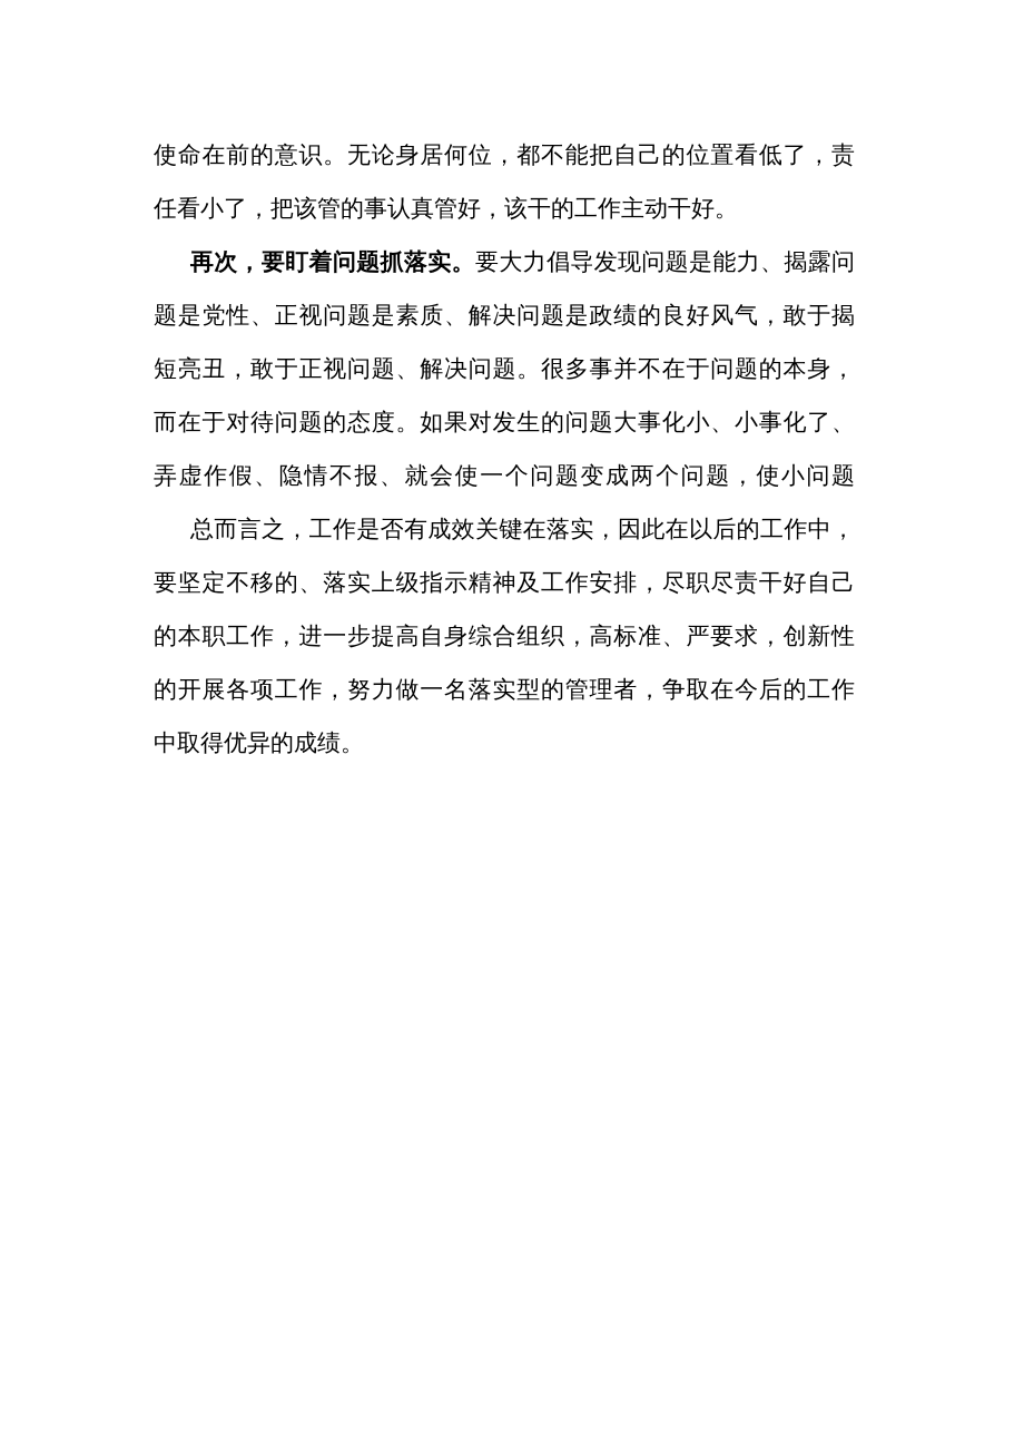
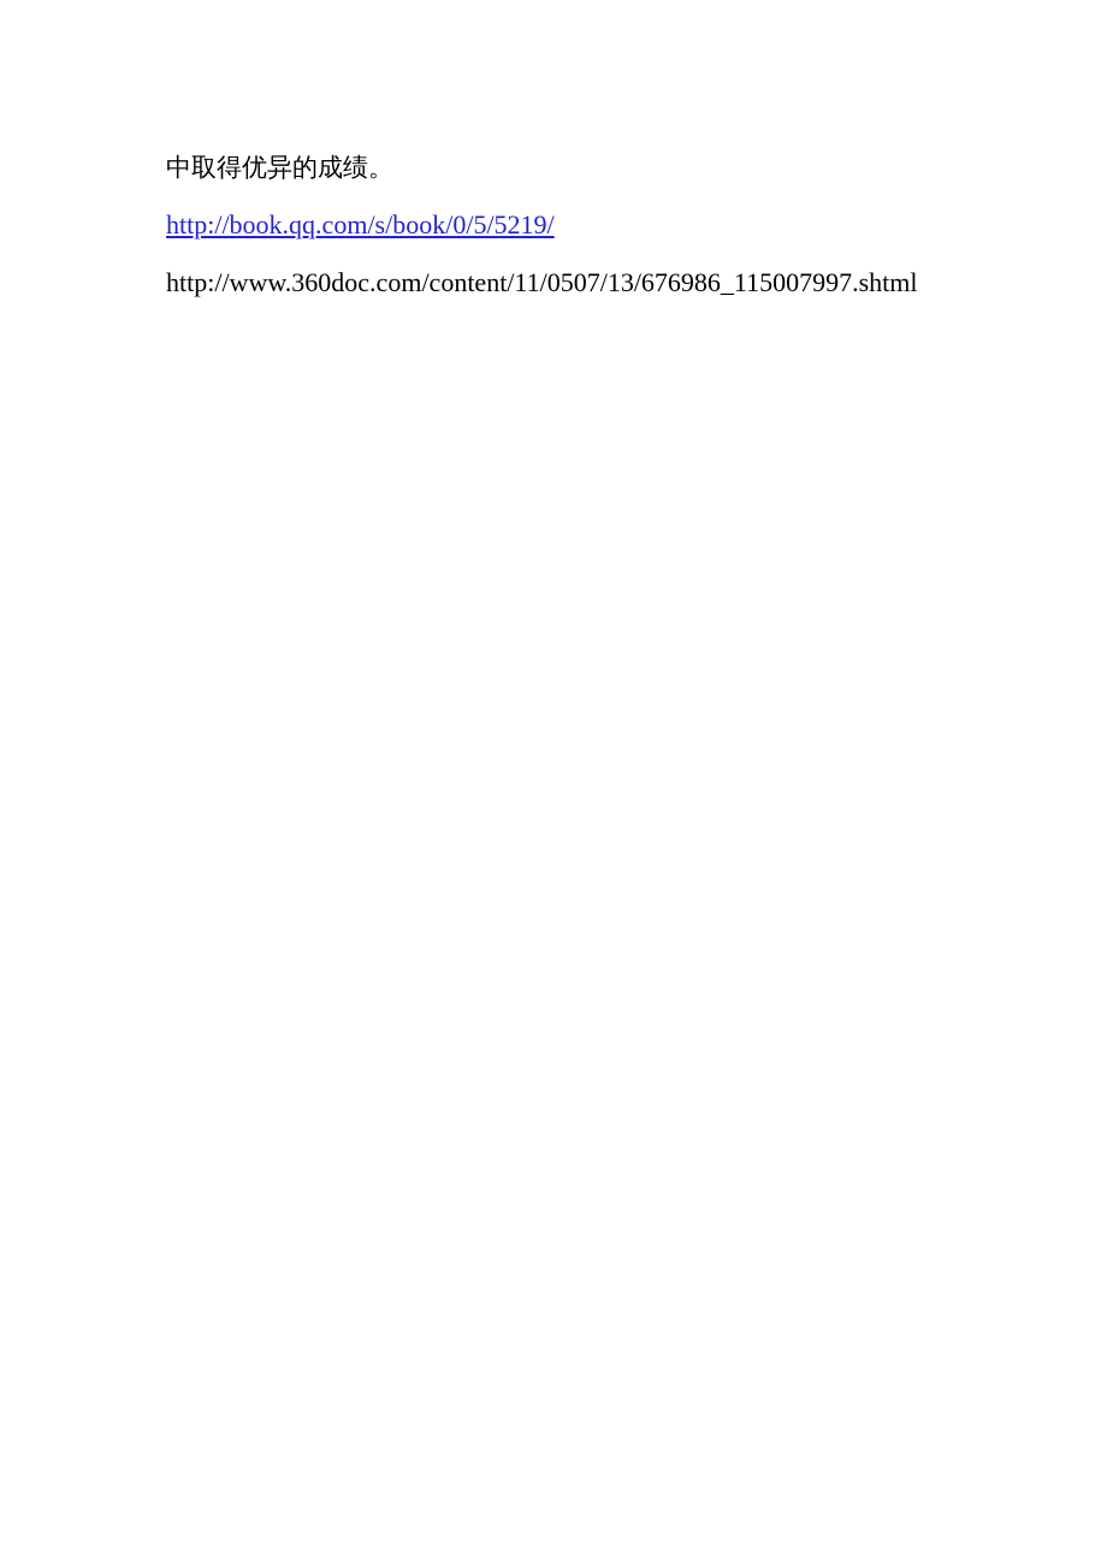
- 使命在前的意识。无论身居何位，都不能把自己的位置看低了，责
- 任看小了，把该管的事认真管好，该干的工作主动干好。
- 再次，要盯着问题抓落实。要大力倡导发现问题是能力、揭露问
- 题是党性、正视问题是素质、解决问题是政绩的良好风气，敢于揭
- 短亮丑，敢于正视问题、解决问题。很多事并不在于问题的本身，
- 而在于对待问题的态度。如果对发生的问题大事化小、小事化了、
- 弄虚作假、隐情不报、就会使一个问题变成两个问题，使小问题
- 总而言之，工作是否有成效关键在落实，因此在以后的工作中，
- 要坚定不移的、落实上级指示精神及工作安排，尽职尽责干好自己
- 的本职工作，进一步提高自身综合组织，高标准、严要求，创新性
- 的开展各项工作，努力做一名落实型的管理者，争取在今后的工作
  中取得优异的成绩。
+ http://book.qq.com/s/book/0/5/5219/
+ http://www.360doc.com/content/11/0507/13/676986_115007997.shtml
